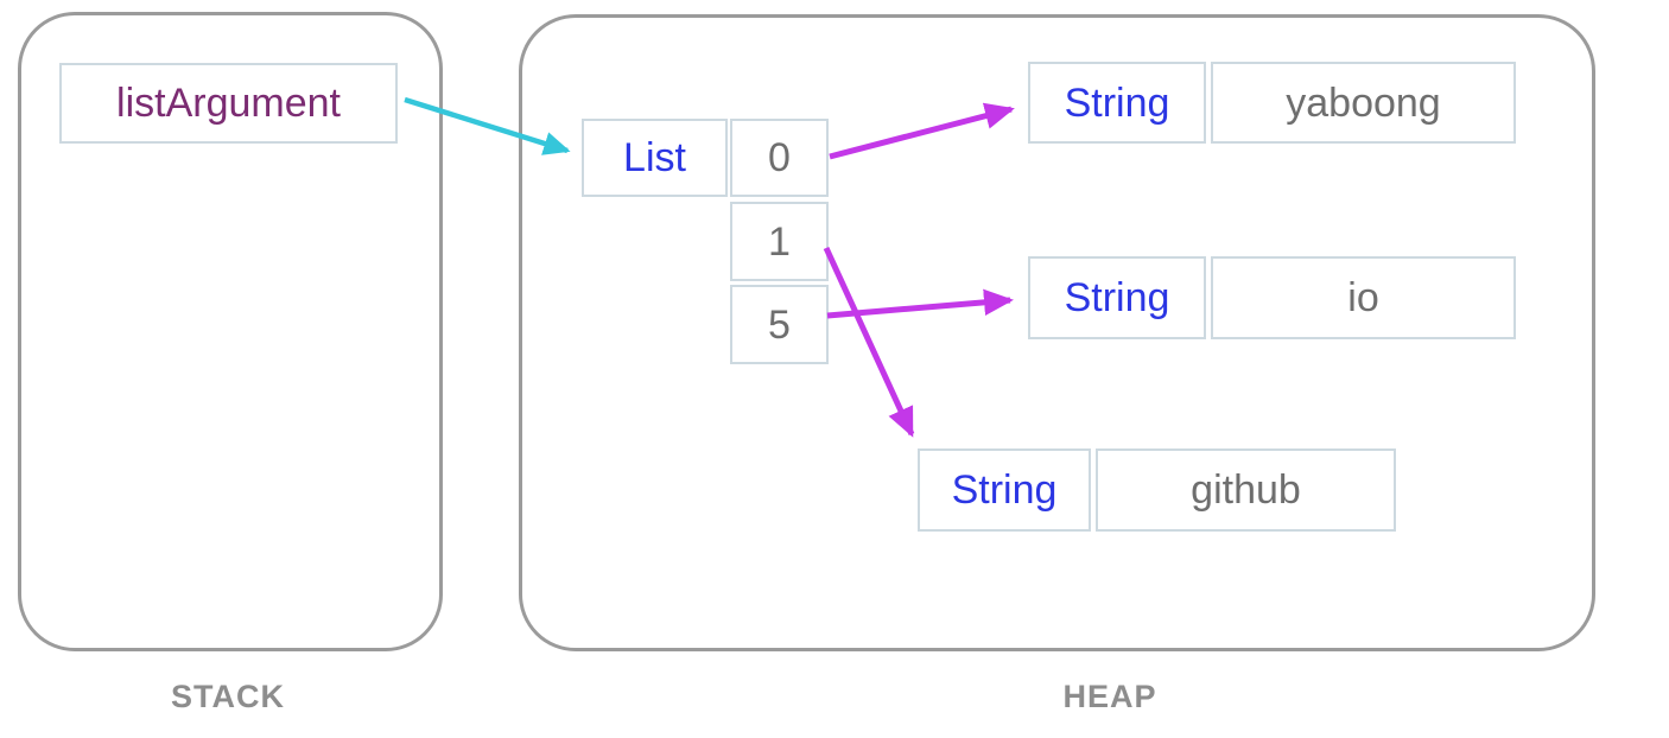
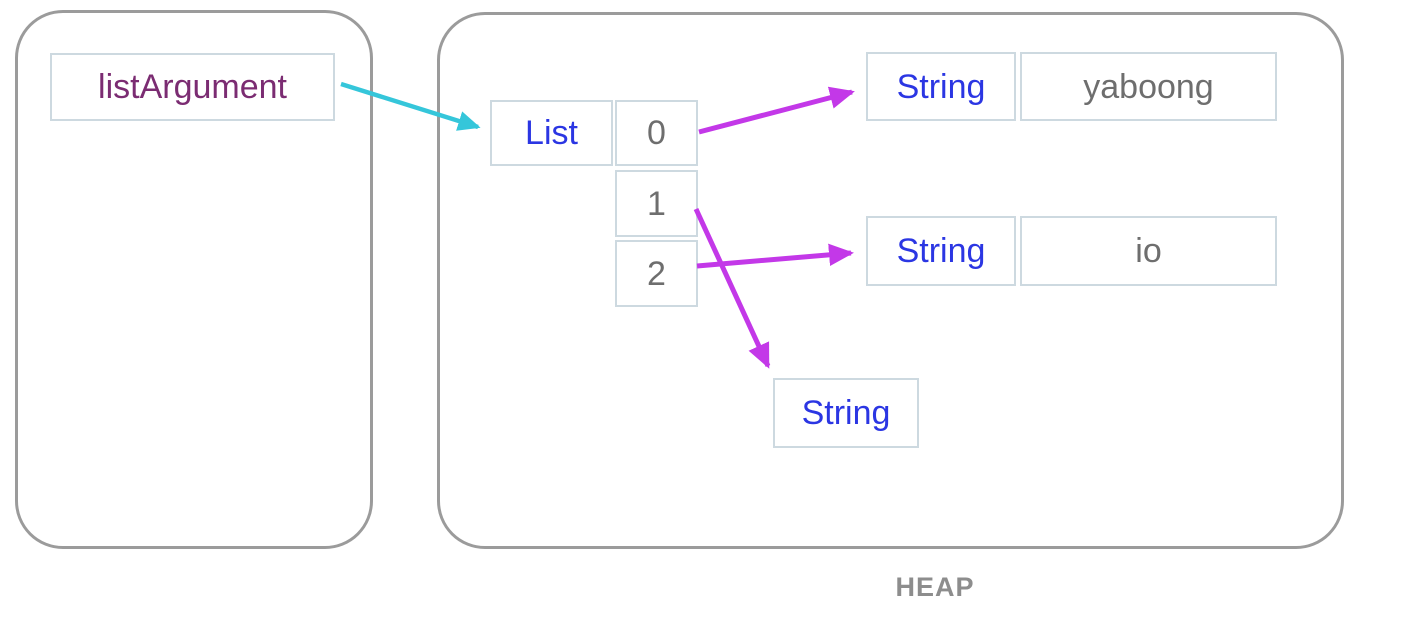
  listArgument
  List
  0
  1
- 5
+ 2
  String
  yaboong
  String
  io
  String
- github
- STACK
  HEAP
